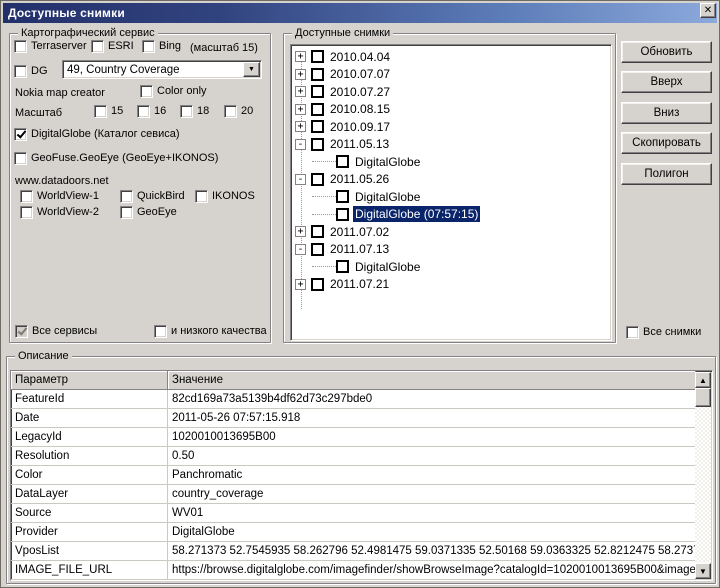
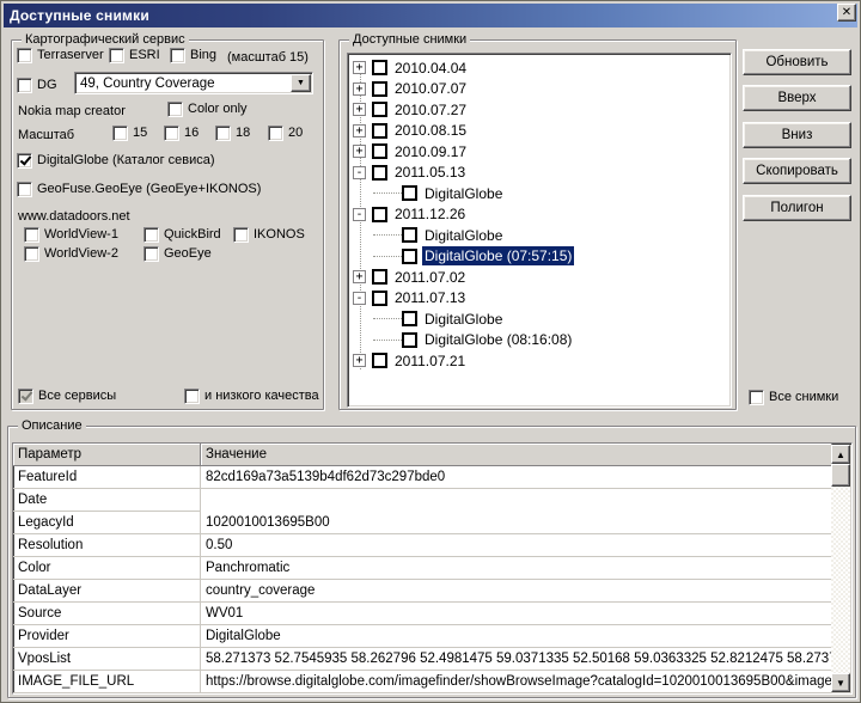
  Доступные снимки
  ✕
  Картографический сервис
  Terraserver
  ESRI
  Bing
  (масштаб 15)
  DG
  49, Country Coverage
  Nokia map creator
  Color only
  Масштаб
  15
  16
  18
  20
  DigitalGlobe (Каталог севиса)
  GeoFuse.GeoEye (GeoEye+IKONOS)
  www.datadoors.net
  WorldView-1
  QuickBird
  IKONOS
  WorldView-2
  GeoEye
  Все сервисы
  и низкого качества
  Доступные снимки
  +
  2010.04.04
  +
  2010.07.07
  +
  2010.07.27
  +
  2010.08.15
  +
  2010.09.17
  -
  2011.05.13
  DigitalGlobe
  -
- 2011.05.26
+ 2011.12.26
  DigitalGlobe
  DigitalGlobe (07:57:15)
  +
  2011.07.02
  -
  2011.07.13
  DigitalGlobe
+ DigitalGlobe (08:16:08)
  +
  2011.07.21
  Обновить
  Вверх
  Вниз
  Скопировать
  Полигон
  Все снимки
  Описание
  Параметр
  Значение
  FeatureId
  82cd169a73a5139b4df62d73c297bde0
  Date
- 2011-05-26 07:57:15.918
  LegacyId
  1020010013695B00
  Resolution
  0.50
  Color
  Panchromatic
  DataLayer
  country_coverage
  Source
  WV01
  Provider
  DigitalGlobe
  VposList
  58.271373 52.7545935 58.262796 52.4981475 59.0371335 52.50168 59.0363325 52.8212475 58.273
  IMAGE_FILE_URL
  https://browse.digitalglobe.com/imagefinder/showBrowseImage?catalogId=1020010013695B00&image
  ▲
  ▼
